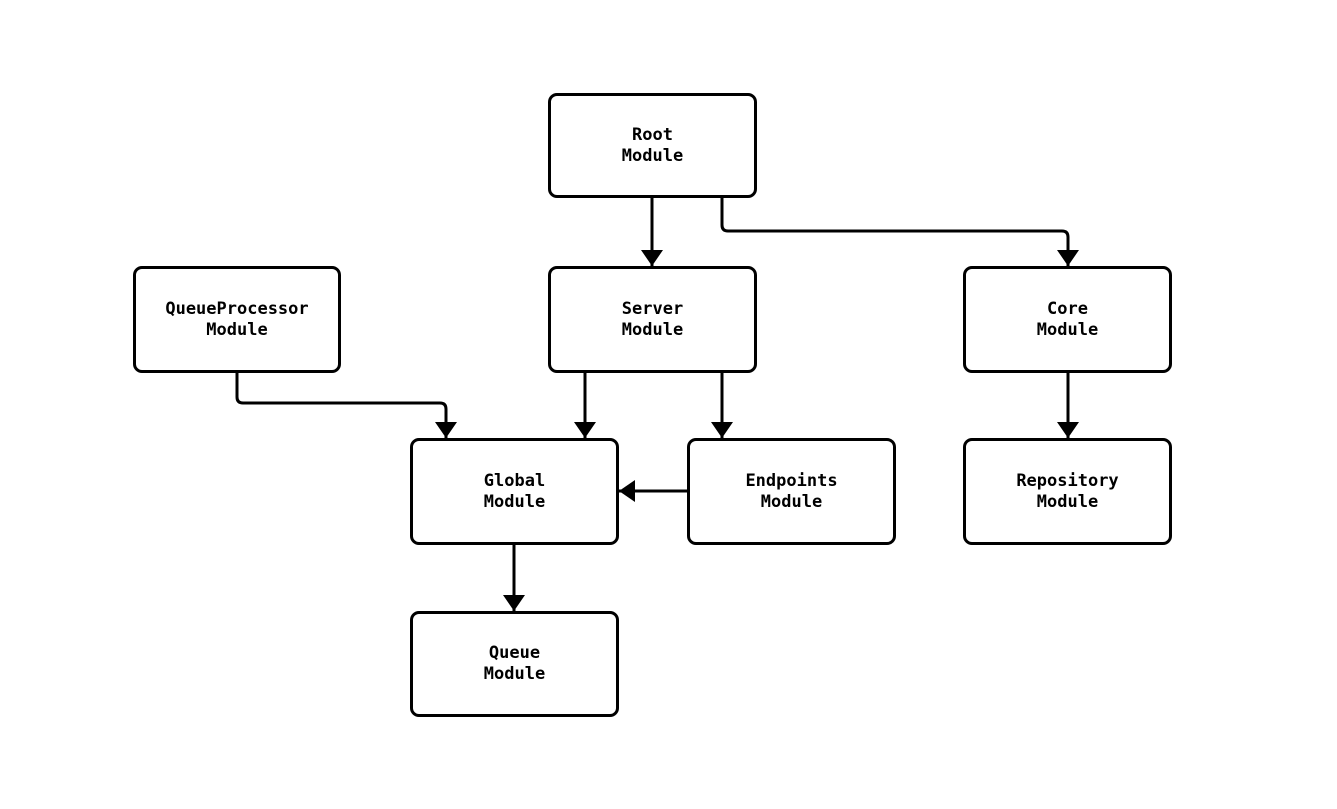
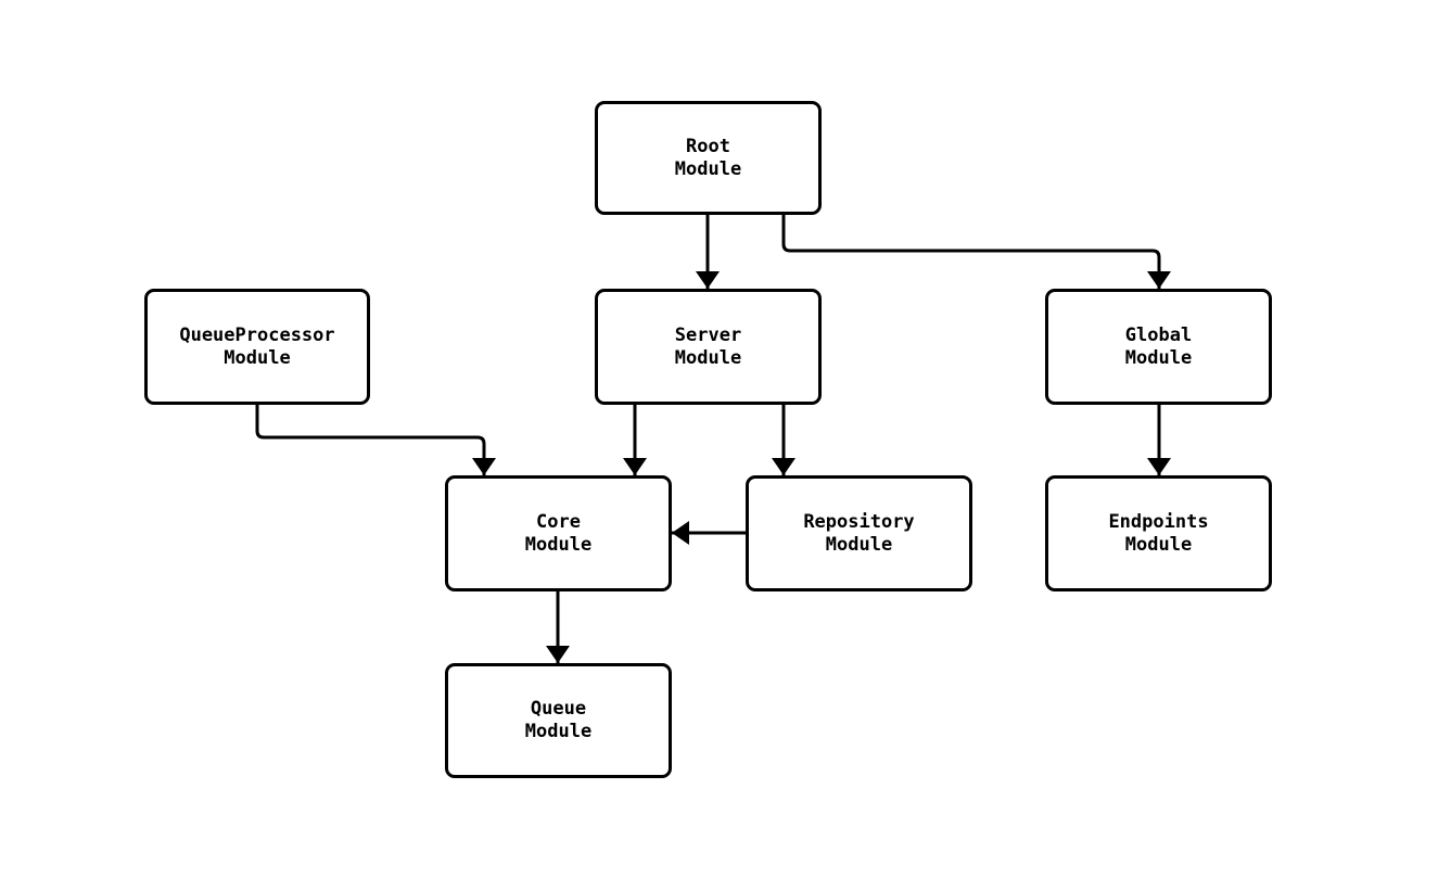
  Root
  Module
  QueueProcessor
  Module
  Server
  Module
- Core
+ Global
  Module
- Global
+ Core
  Module
- Endpoints
+ Repository
  Module
- Repository
+ Endpoints
  Module
  Queue
  Module
